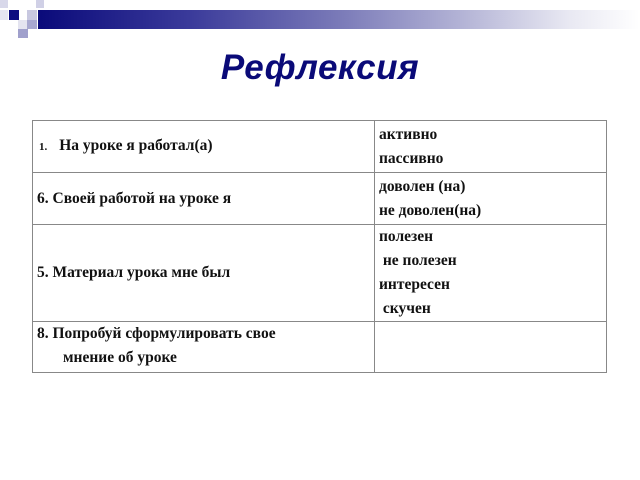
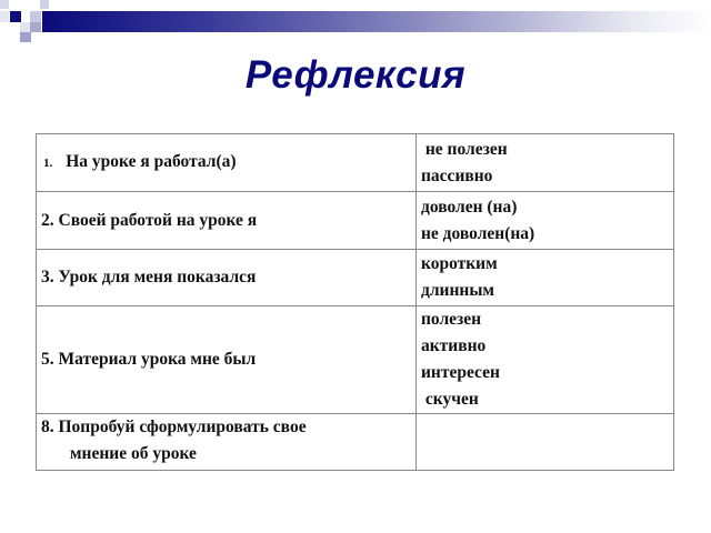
  Рефлексия
- 1. На уроке я работал(а)	активно пассивно
+ 1. На уроке я работал(а)	не полезен пассивно
- 6. Своей работой на уроке я	доволен (на) не доволен(на)
+ 2. Своей работой на уроке я	доволен (на) не доволен(на)
+ 3. Урок для меня показался	коротким длинным
- 5. Материал урока мне был	полезен не полезен интересен скучен
+ 5. Материал урока мне был	полезен активно интересен скучен
  8. Попробуй сформулировать свое мнение об уроке
